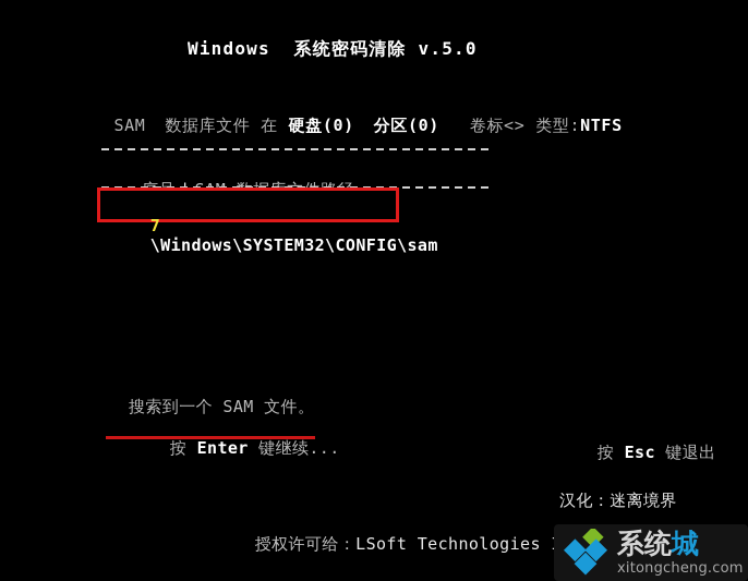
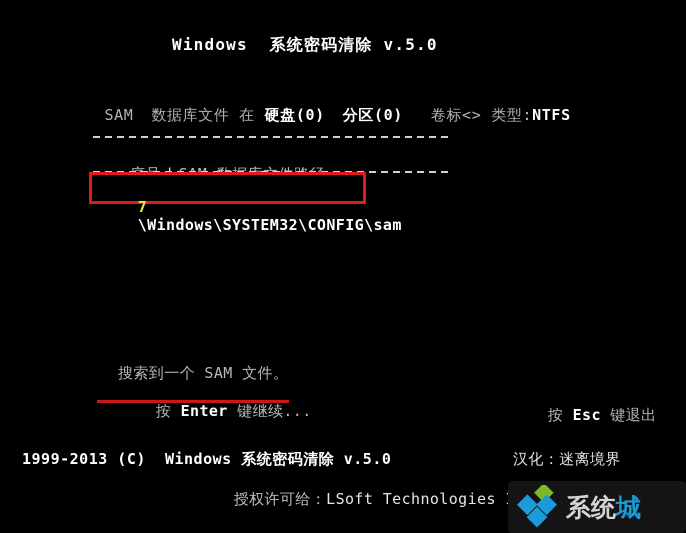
  Windows 系统密码清除 v.5.0
  SAM 数据库文件 在 硬盘(0) 分区(0) 卷标<> 类型:NTFS
  7 \Windows\SYSTEM32\CONFIG\sam
  搜索到一个 SAM 文件。
  按 Enter 键继续...
  按 Esc 键退出
+ 1999-2013 (C) Windows 系统密码清除 v.5.0
  授权许可给：LSoft Technologies
  汉化：迷离境界
  系统城
- xitongcheng.com
